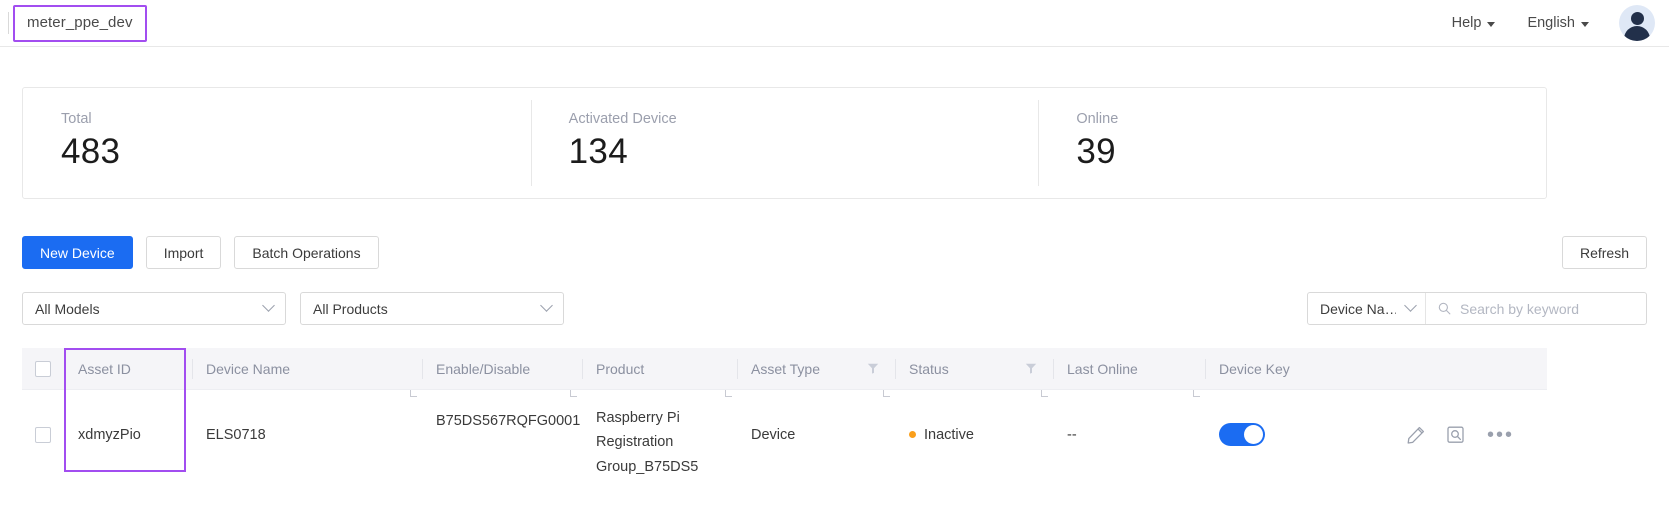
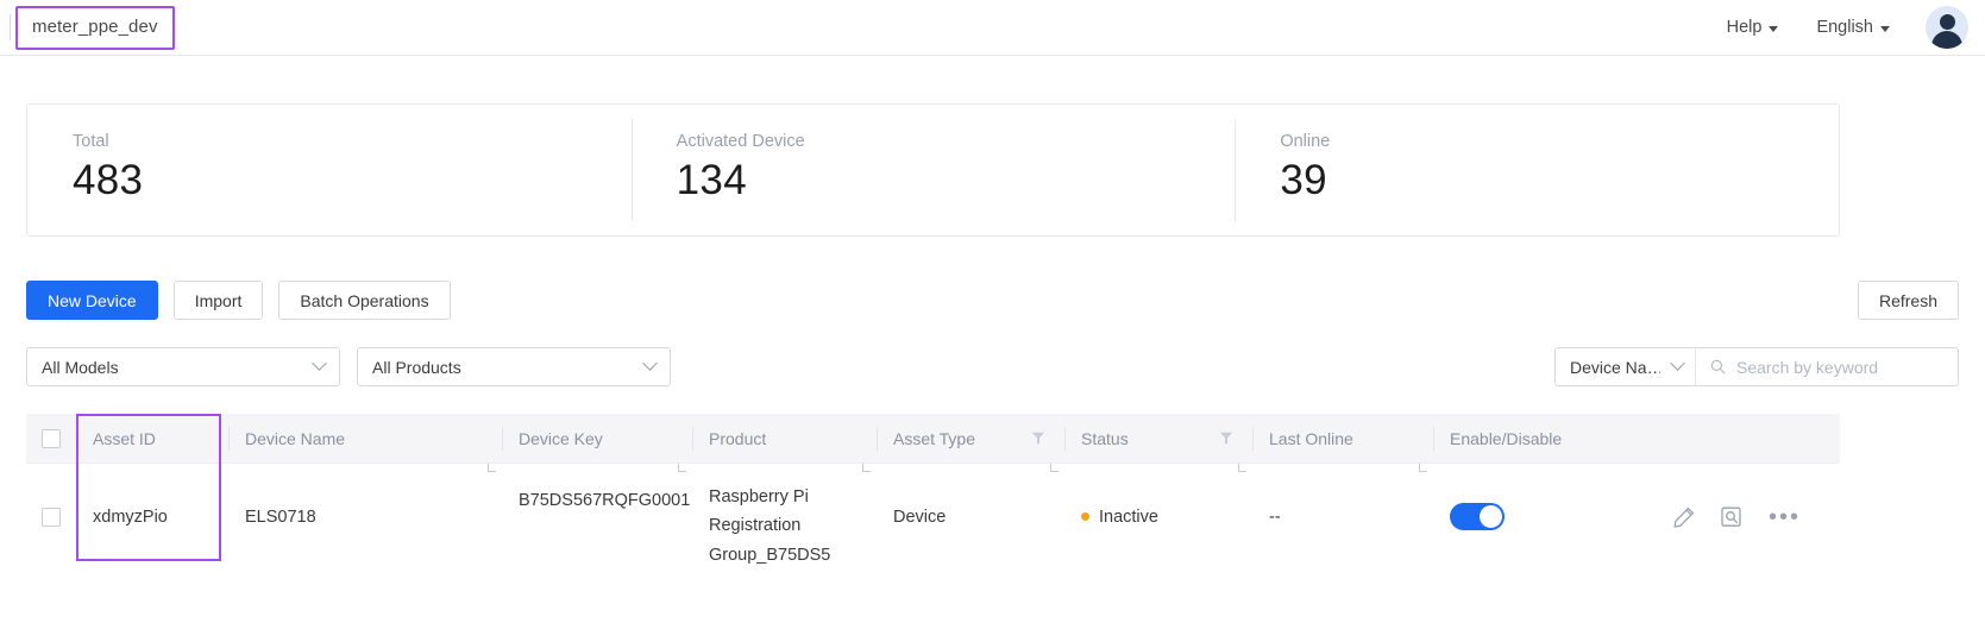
  meter_ppe_dev
  Help
  English
  Total
  483
  Activated Device
  134
  Online
  39
  New Device
  Import
  Batch Operations
  Refresh
  All Models
  All Products
  Device Na…
  Search by keyword
  Asset ID
  Device Name
- Enable/Disable
+ Device Key
  Product
  Asset Type
  Status
  Last Online
- Device Key
+ Enable/Disable
  xdmyzPio
  ELS0718
  B75DS567RQFG0001
  Raspberry Pi Registration Group_B75DS5
  Device
  Inactive
  --
  •••
